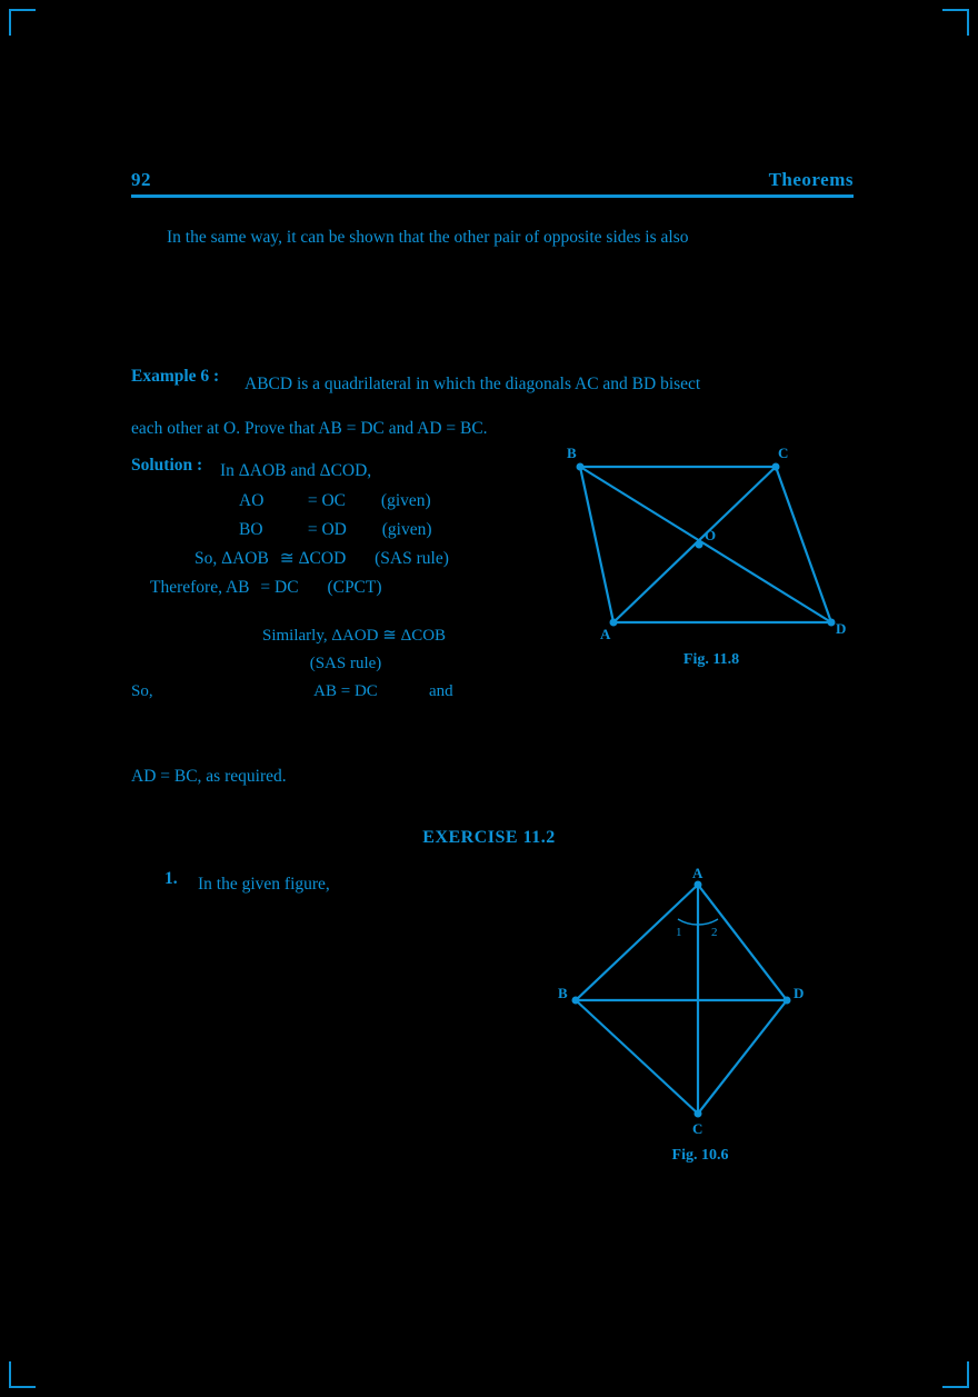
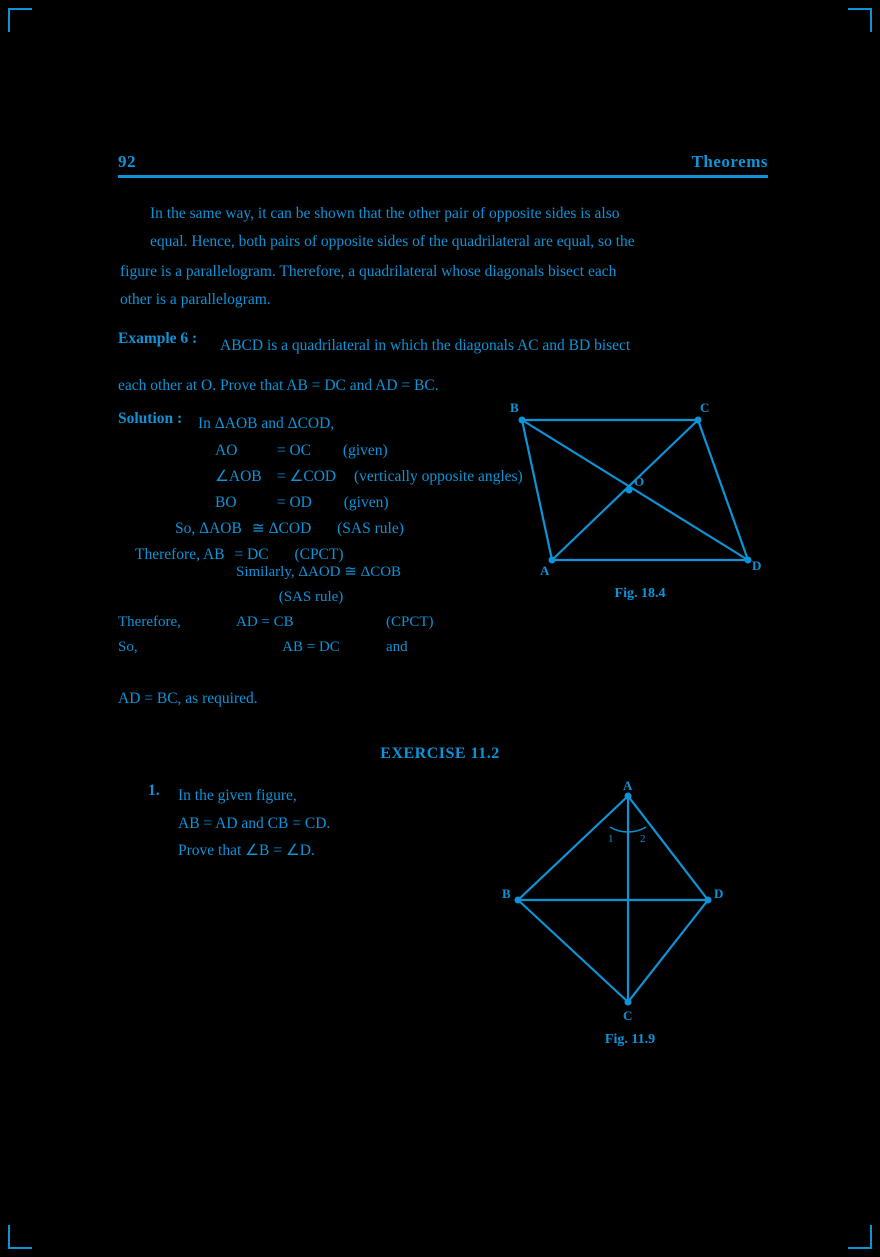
  92
  Theorems
  In the same way, it can be shown that the other pair of opposite sides is also
+ equal. Hence, both pairs of opposite sides of the quadrilateral are equal, so the
+ figure is a parallelogram. Therefore, a quadrilateral whose diagonals bisect each
+ other is a parallelogram.
  Example 6 :
  ABCD is a quadrilateral in which the diagonals AC and BD bisect
  each other at O. Prove that AB = DC and AD = BC.
  Solution :
  In ΔAOB and ΔCOD,
  AO = OC (given)
+ ∠AOB = ∠COD (vertically opposite angles)
  BO = OD (given)
  So, ΔAOB ≅ ΔCOD (SAS rule)
  Therefore, AB = DC (CPCT)
  Similarly, ΔAOD ≅ ΔCOB
  (SAS rule)
+ Therefore,
+ AD = CB
+ (CPCT)
  So,
  AB = DC
  and
  AD = BC, as required.
  EXERCISE 11.2
  1.
  In the given figure,
+ AB = AD and CB = CD.
+ Prove that ∠B = ∠D.
  B
  C
  A
  D
  O
- Fig. 11.8
+ Fig. 18.4
  1
  2
  A
  B
  D
  C
- Fig. 10.6
+ Fig. 11.9
